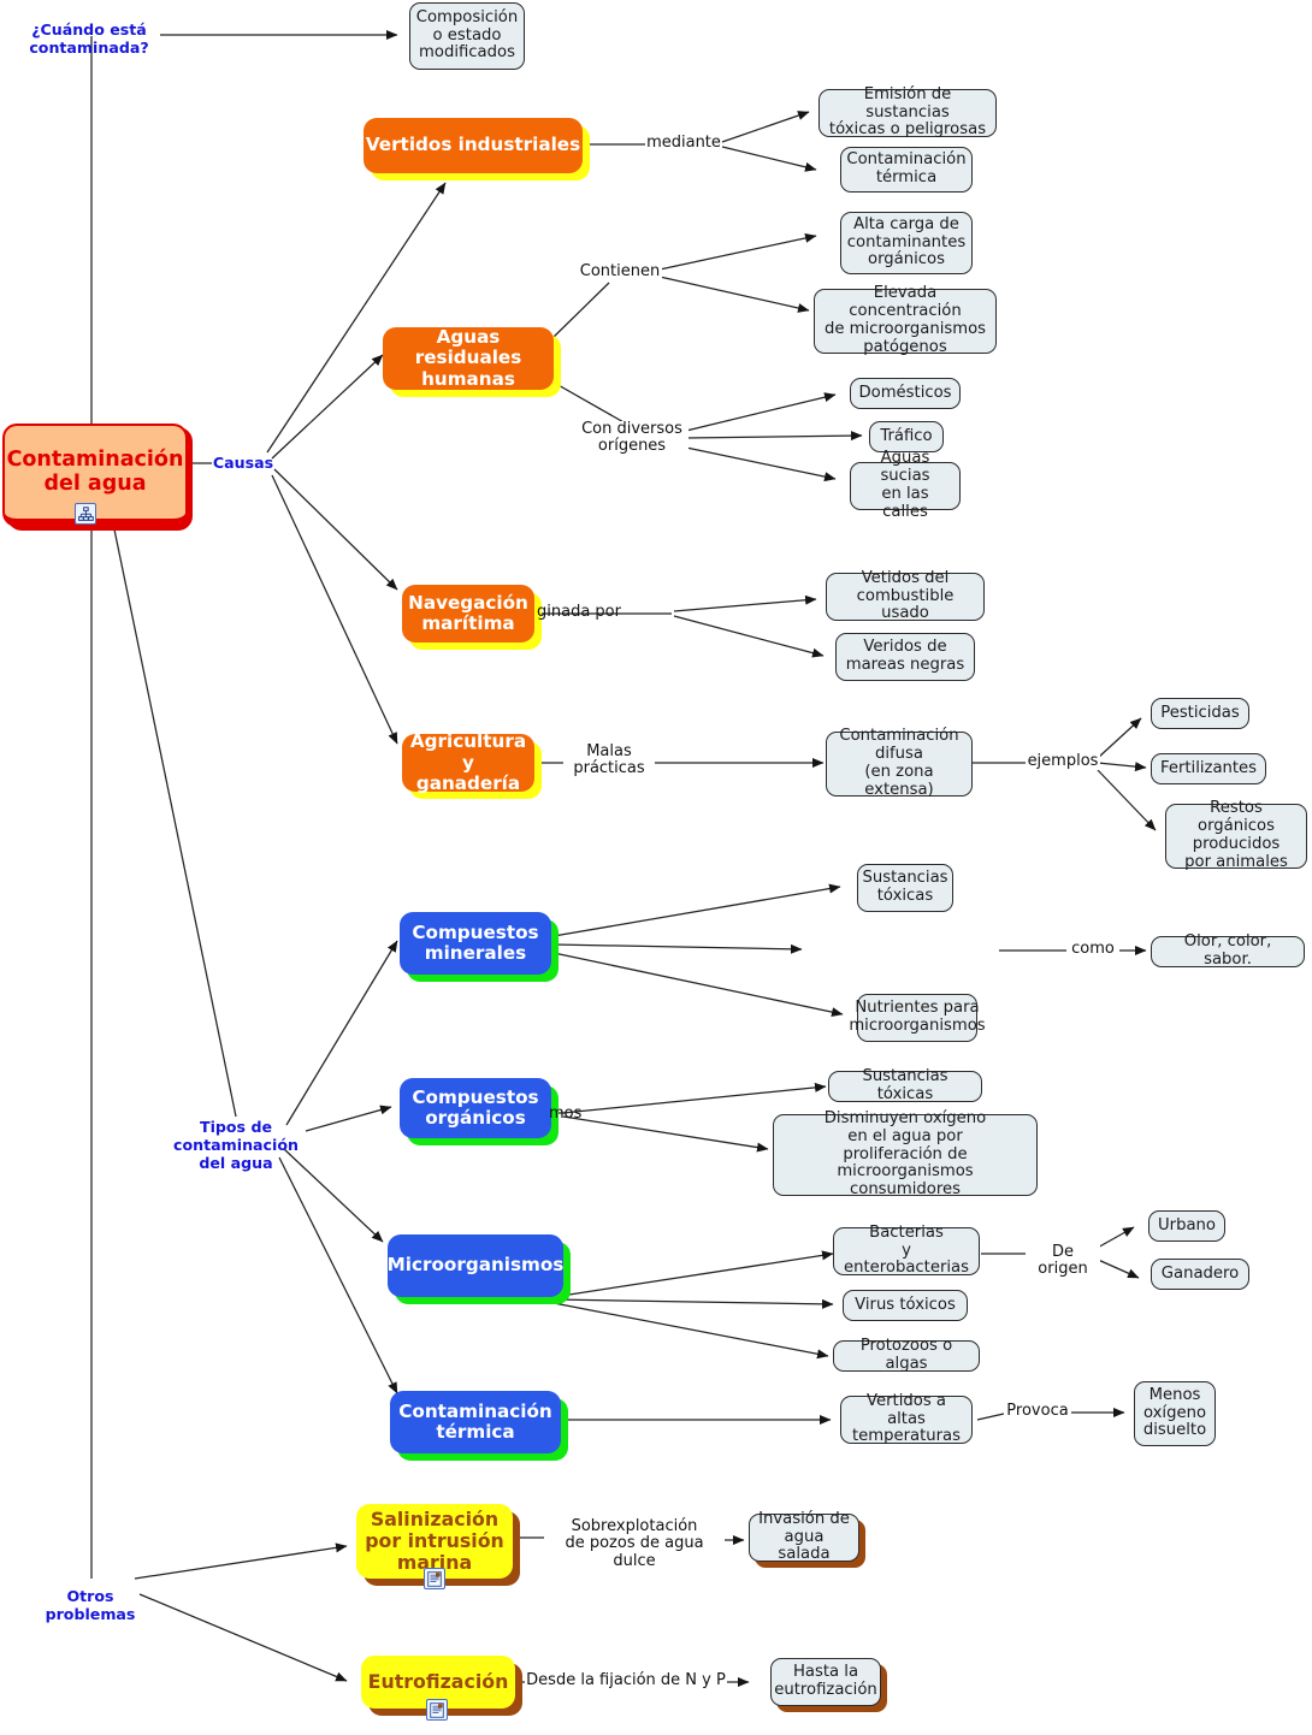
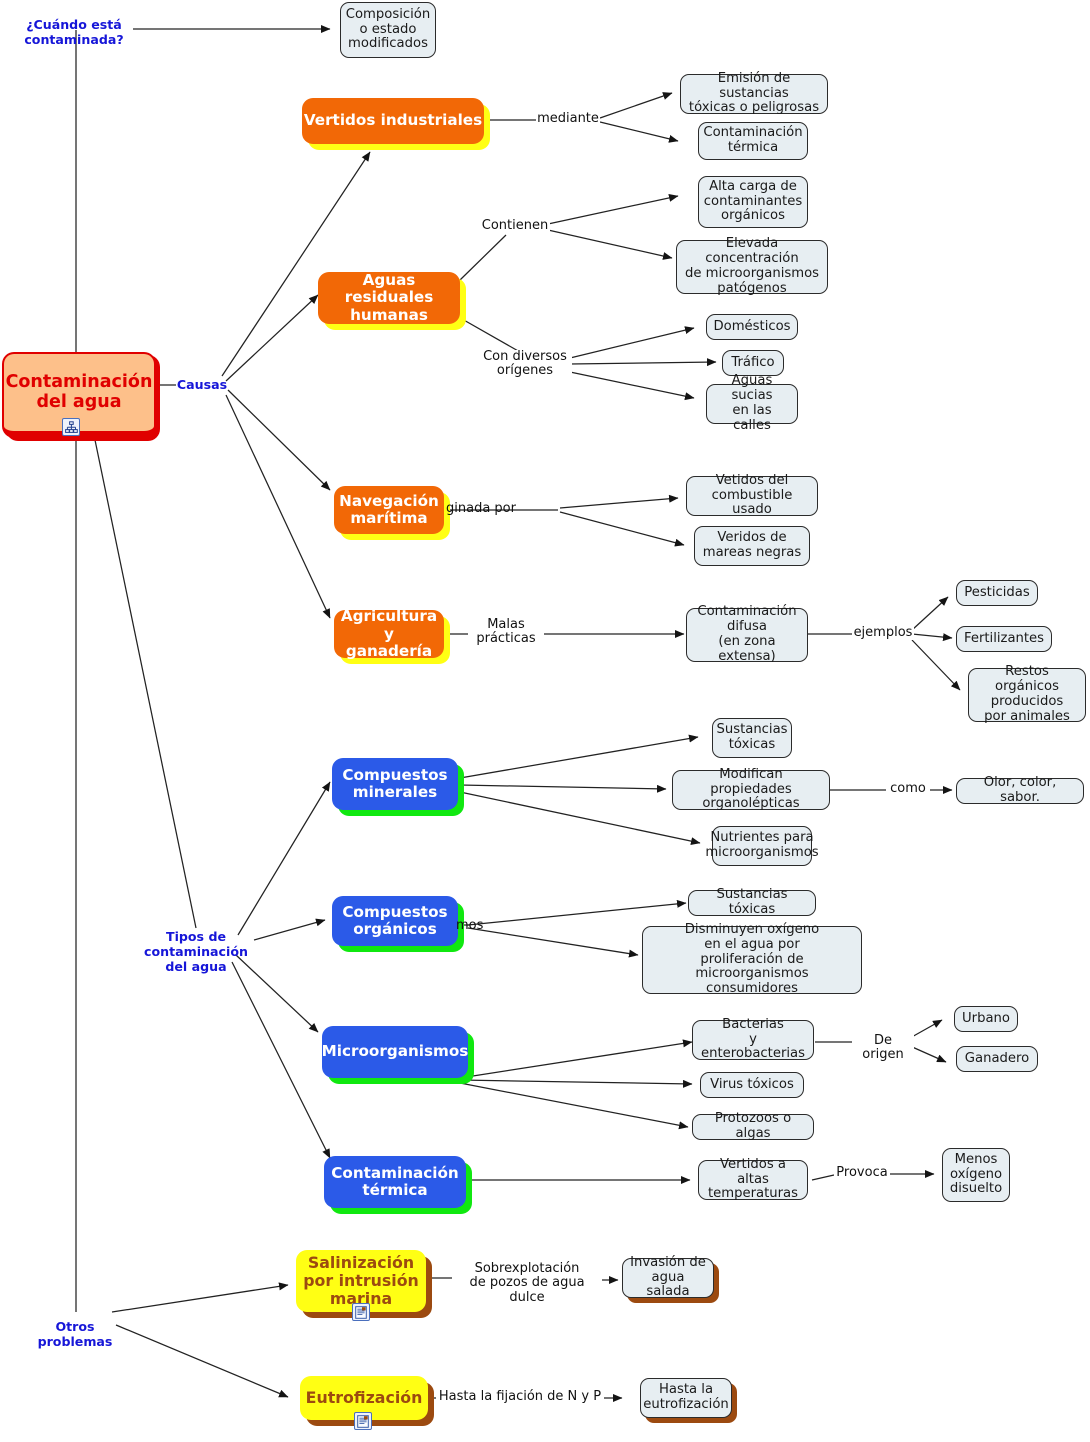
  ¿Cuándo está
  contaminada?
  Causas
  Tipos de
  contaminación
  del agua
  Otros
  problemas
  Contaminación
  del agua
  Composición
  o estado
  modificados
  Vertidos industriales
  mediante
  Emisión de sustancias
  tóxicas o peligrosas
  Contaminación
  térmica
  Aguas residuales
  humanas
  Contienen
  Alta carga de
  contaminantes
  orgánicos
  Elevada concentración
  de microorganismos
  patógenos
  Con diversos
  orígenes
  Domésticos
  Tráfico
  Aguas sucias
  en las calles
  Navegación
  marítima
  ginada por
  Vetidos del
  combustible usado
  Veridos de
  mareas negras
  Agricultura y
  ganadería
  Malas
  prácticas
  Contaminación
  difusa
  (en zona extensa)
  ejemplos
  Pesticidas
  Fertilizantes
  Restos orgánicos
  producidos
  por animales
  Compuestos
  minerales
  Sustancias
  tóxicas
+ Modifican propiedades
+ organolépticas
  como
  Olor, color, sabor.
  Nutrientes para
  microorganismos
  Compuestos
  orgánicos
  mos
  Sustancias tóxicas
  Disminuyen oxígeno
  en el agua por
  proliferación de microorganismos
  consumidores
  Microorganismos
  Bacterias
  y enterobacterias
  De origen
  Urbano
  Ganadero
  Virus tóxicos
  Protozoos o algas
  Contaminación
  térmica
  Vertidos a altas
  temperaturas
  Provoca
  Menos
  oxígeno
  disuelto
  Salinización
  por intrusión
  marina
  Sobrexplotación
  de pozos de agua dulce
  Invasión de
  agua salada
  Eutrofización
- Desde la fijación de N y P
+ Hasta la fijación de N y P
  Hasta la
  eutrofización
